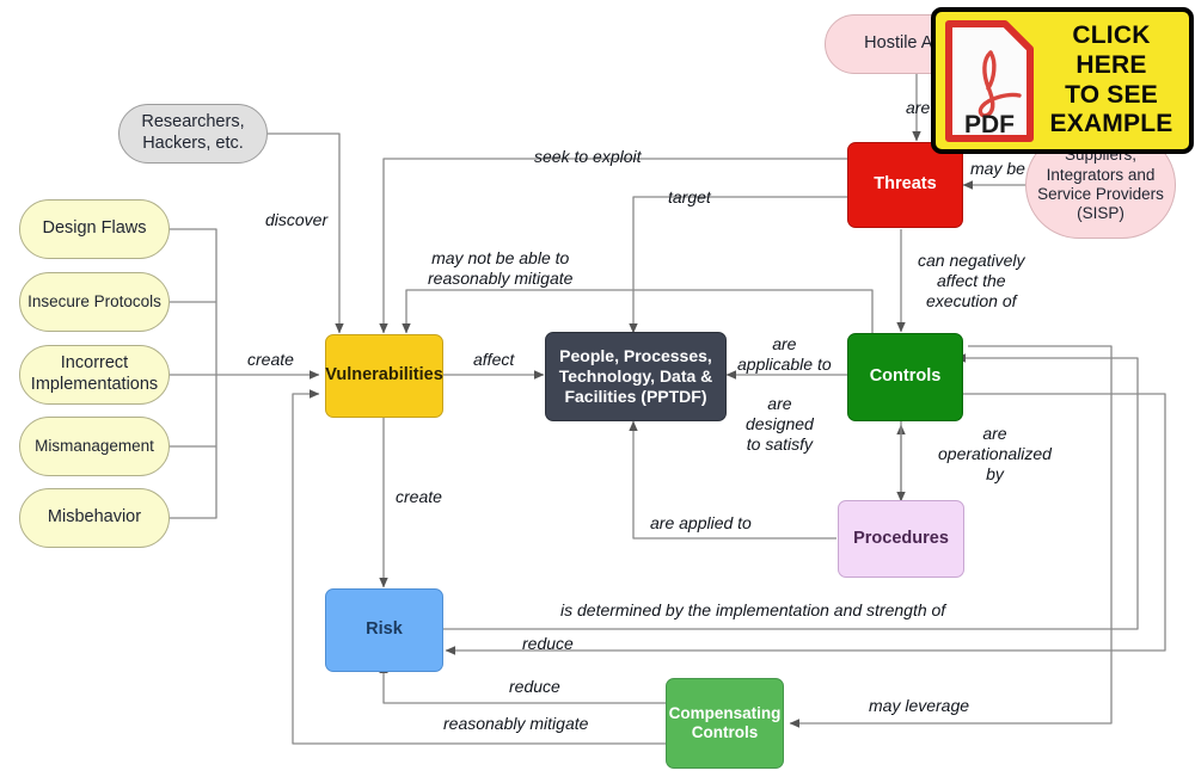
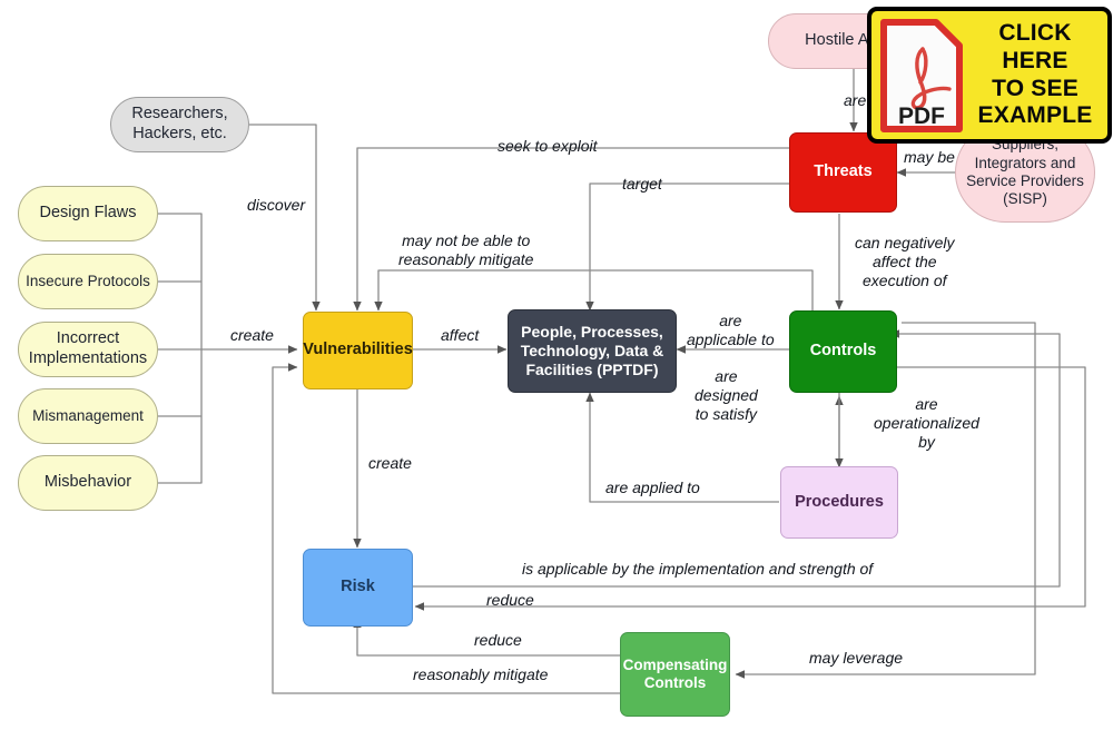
  Design Flaws
  Insecure Protocols
  Incorrect
  Implementations
  Mismanagement
  Misbehavior
  Researchers,
  Hackers, etc.
  Suppliers,
  Integrators and
  Service Providers
  (SISP)
  Vulnerabilities
  People, Processes,
  Technology, Data &
  Facilities (PPTDF)
  Threats
  Controls
  Procedures
  Risk
  Compensating
  Controls
  create
  discover
  seek to exploit
  target
  may not be able to
  reasonably mitigate
  affect
  are
  may be
  can negatively
  affect the
  execution of
  are
  applicable to
  are
  designed
  to satisfy
  are
  operationalized
  by
  are applied to
  create
- is determined by the implementation and strength of
+ is applicable by the implementation and strength of
  reduce
  reduce
  reasonably mitigate
  may leverage
  PDF
  CLICK HERE
  TO SEE
  EXAMPLE
